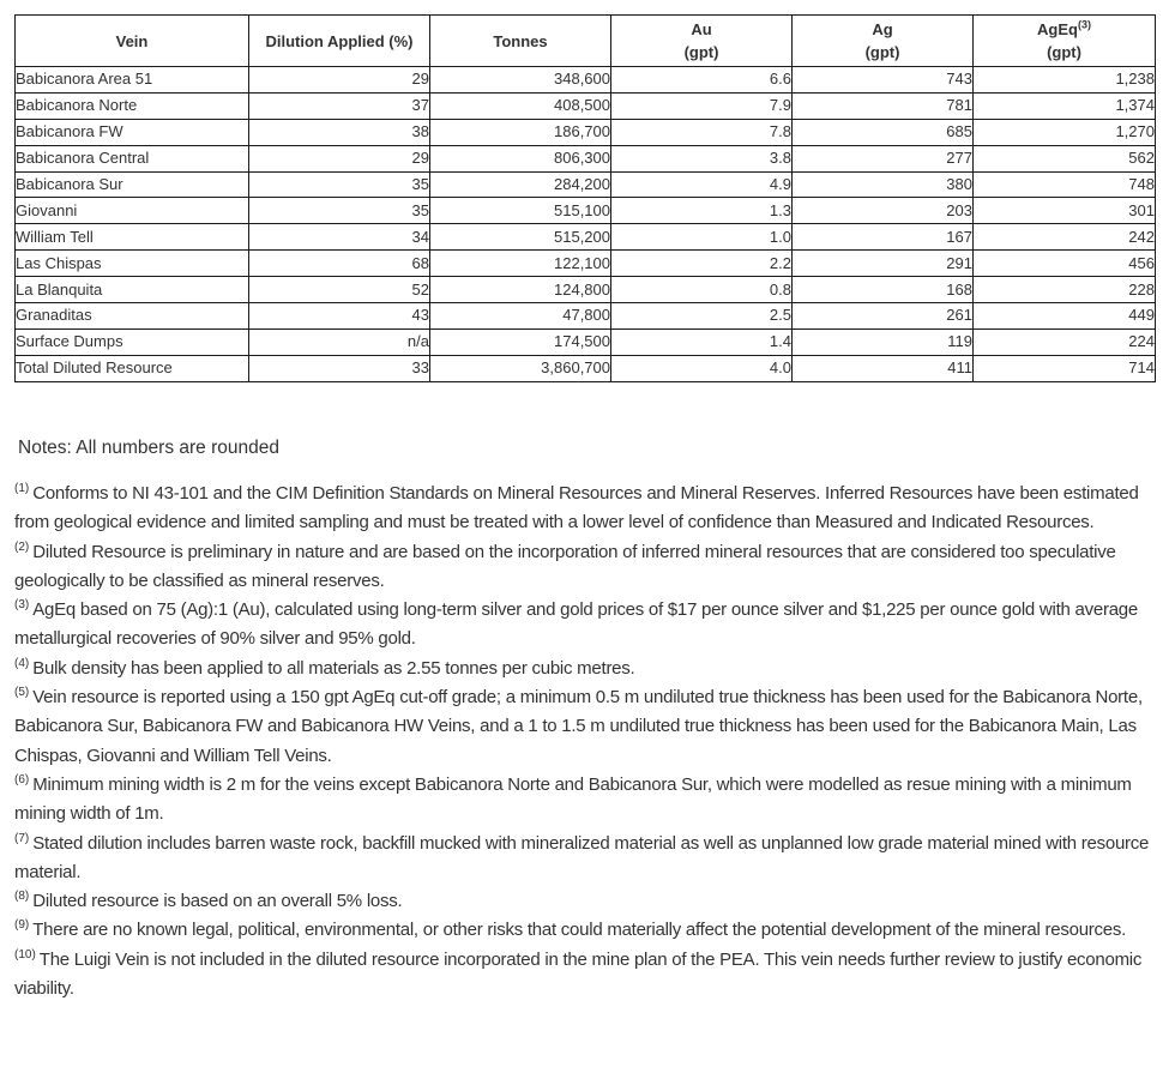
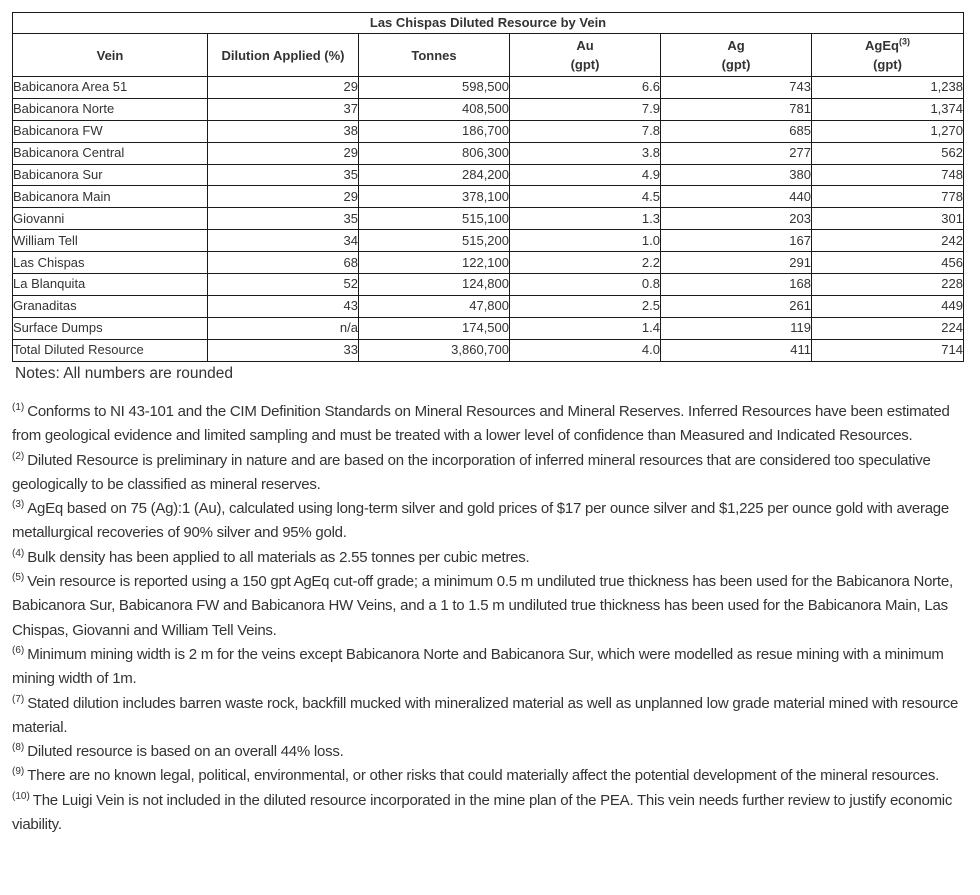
+ Las Chispas Diluted Resource by Vein
  Vein	Dilution Applied (%)	Tonnes	Au(gpt)	Ag(gpt)	AgEq(3)(gpt)
- Babicanora Area 51	29	348,600	6.6	743	1,238
+ Babicanora Area 51	29	598,500	6.6	743	1,238
  Babicanora Norte	37	408,500	7.9	781	1,374
  Babicanora FW	38	186,700	7.8	685	1,270
  Babicanora Central	29	806,300	3.8	277	562
  Babicanora Sur	35	284,200	4.9	380	748
+ Babicanora Main	29	378,100	4.5	440	778
  Giovanni	35	515,100	1.3	203	301
  William Tell	34	515,200	1.0	167	242
  Las Chispas	68	122,100	2.2	291	456
  La Blanquita	52	124,800	0.8	168	228
  Granaditas	43	47,800	2.5	261	449
  Surface Dumps	n/a	174,500	1.4	119	224
  Total Diluted Resource	33	3,860,700	4.0	411	714
  Notes: All numbers are rounded
  (1) Conforms to NI 43-101 and the CIM Definition Standards on Mineral Resources and Mineral Reserves. Inferred Resources have been estimated from geological evidence and limited sampling and must be treated with a lower level of confidence than Measured and Indicated Resources.
  (2) Diluted Resource is preliminary in nature and are based on the incorporation of inferred mineral resources that are considered too speculative geologically to be classified as mineral reserves.
  (3) AgEq based on 75 (Ag):1 (Au), calculated using long-term silver and gold prices of $17 per ounce silver and $1,225 per ounce gold with average metallurgical recoveries of 90% silver and 95% gold.
  (4) Bulk density has been applied to all materials as 2.55 tonnes per cubic metres.
  (5) Vein resource is reported using a 150 gpt AgEq cut-off grade; a minimum 0.5 m undiluted true thickness has been used for the Babicanora Norte, Babicanora Sur, Babicanora FW and Babicanora HW Veins, and a 1 to 1.5 m undiluted true thickness has been used for the Babicanora Main, Las Chispas, Giovanni and William Tell Veins.
  (6) Minimum mining width is 2 m for the veins except Babicanora Norte and Babicanora Sur, which were modelled as resue mining with a minimum mining width of 1m.
  (7) Stated dilution includes barren waste rock, backfill mucked with mineralized material as well as unplanned low grade material mined with resource material.
- (8) Diluted resource is based on an overall 5% loss.
+ (8) Diluted resource is based on an overall 44% loss.
  (9) There are no known legal, political, environmental, or other risks that could materially affect the potential development of the mineral resources.
  (10) The Luigi Vein is not included in the diluted resource incorporated in the mine plan of the PEA. This vein needs further review to justify economic viability.
